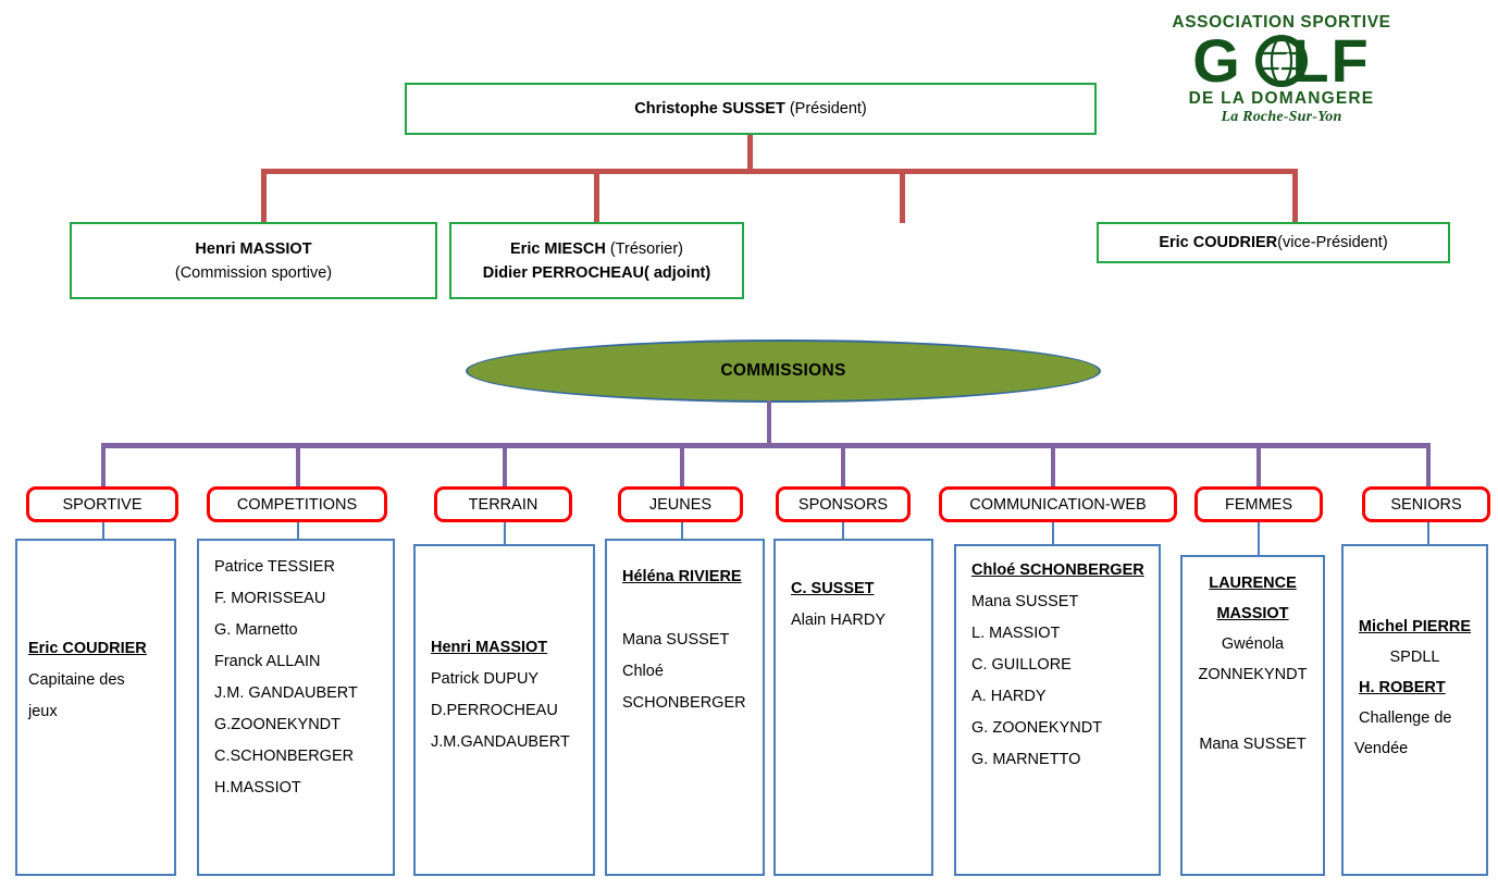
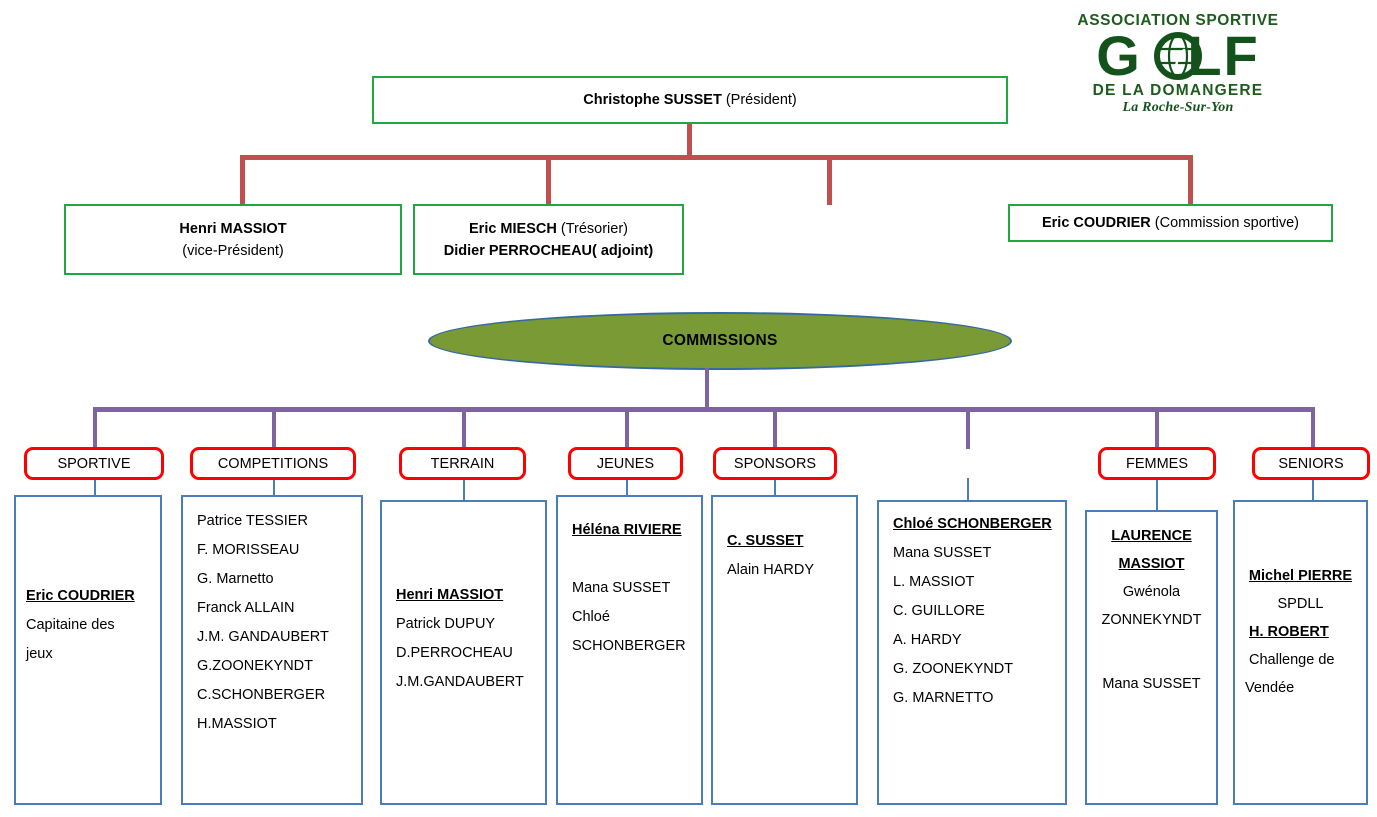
  ASSOCIATION SPORTIVE
  G LF
  DE LA DOMANGERE
  La Roche-Sur-Yon
  Christophe SUSSET (Président)
  Henri MASSIOT
- (Commission sportive)
+ (vice-Président)
  Eric MIESCH (Trésorier)
  Didier PERROCHEAU( adjoint)
- Eric COUDRIER(vice-Président)
+ Eric COUDRIER (Commission sportive)
  COMMISSIONS
  SPORTIVE
  COMPETITIONS
  TERRAIN
  JEUNES
  SPONSORS
- COMMUNICATION-WEB
  FEMMES
  SENIORS
  Eric COUDRIER
  Capitaine des
  jeux
  Patrice TESSIER
  F. MORISSEAU
  G. Marnetto
  Franck ALLAIN
  J.M. GANDAUBERT
  G.ZOONEKYNDT
  C.SCHONBERGER
  H.MASSIOT
  Henri MASSIOT
  Patrick DUPUY
  D.PERROCHEAU
  J.M.GANDAUBERT
  Héléna RIVIERE
  Mana SUSSET
  Chloé
  SCHONBERGER
  C. SUSSET
  Alain HARDY
  Chloé SCHONBERGER
  Mana SUSSET
  L. MASSIOT
  C. GUILLORE
  A. HARDY
  G. ZOONEKYNDT
  G. MARNETTO
  LAURENCE
  MASSIOT
  Gwénola
  ZONNEKYNDT
  Mana SUSSET
  Michel PIERRE
  SPDLL
  H. ROBERT
  Challenge de
  Vendée
